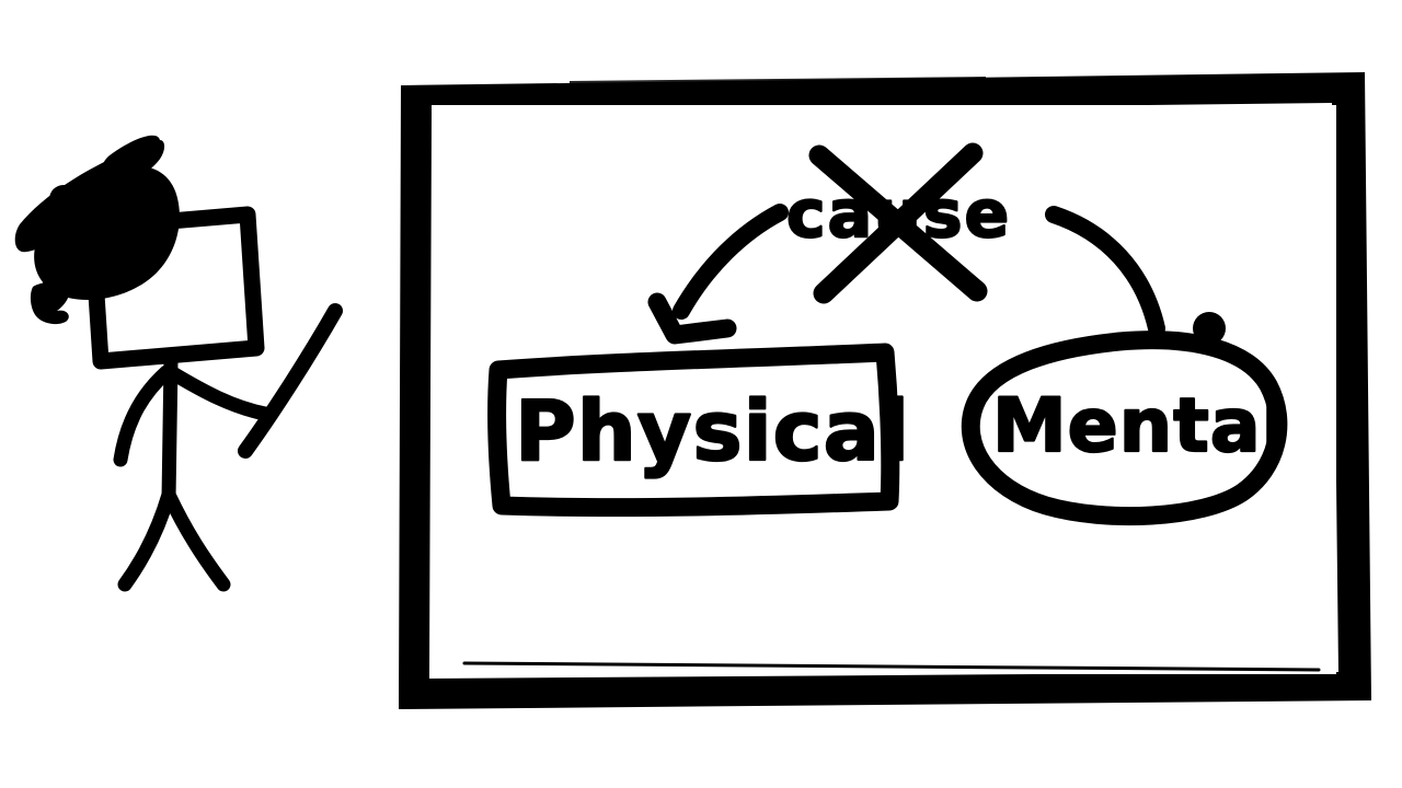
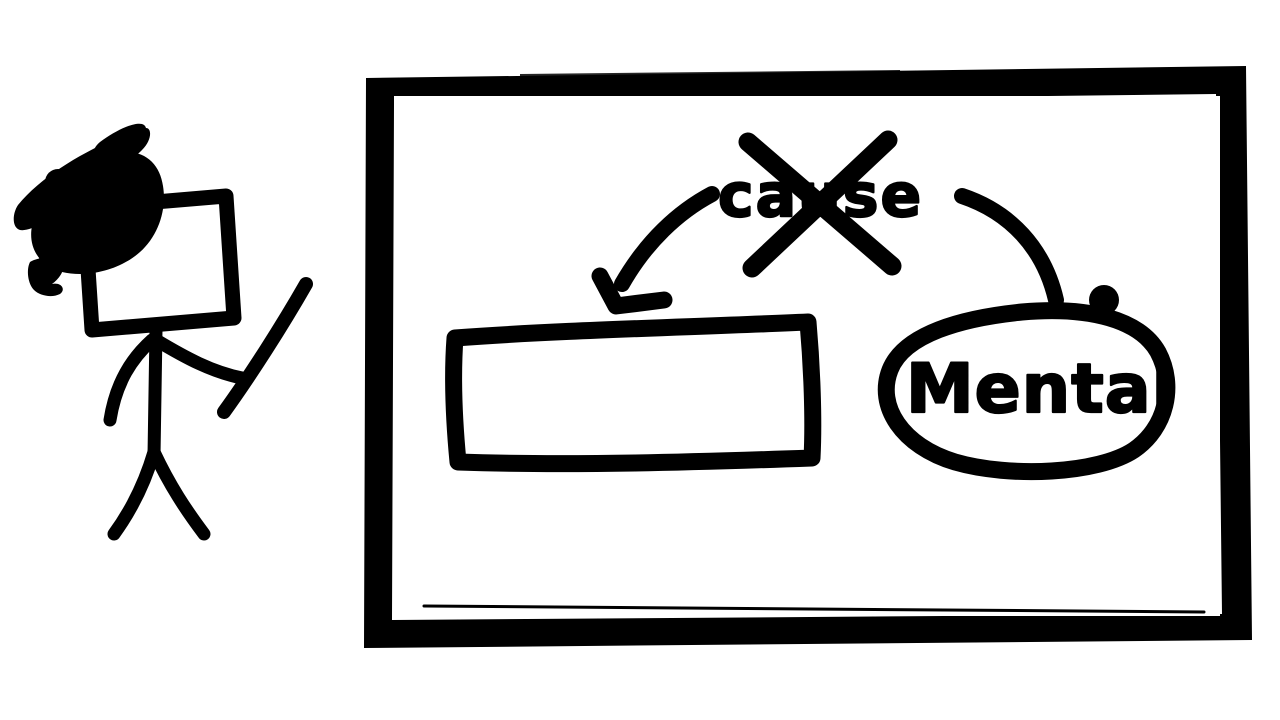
- Physical
  Mental
  case
